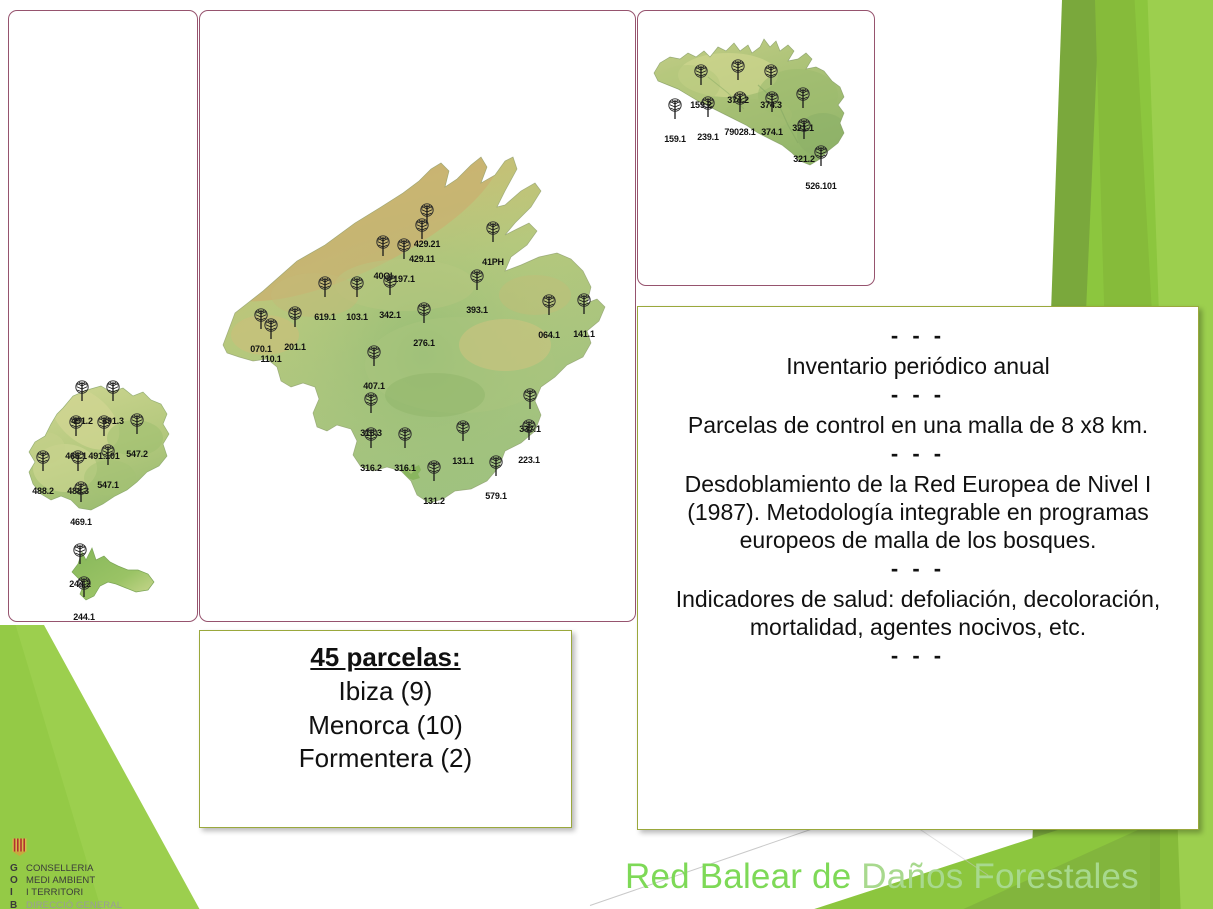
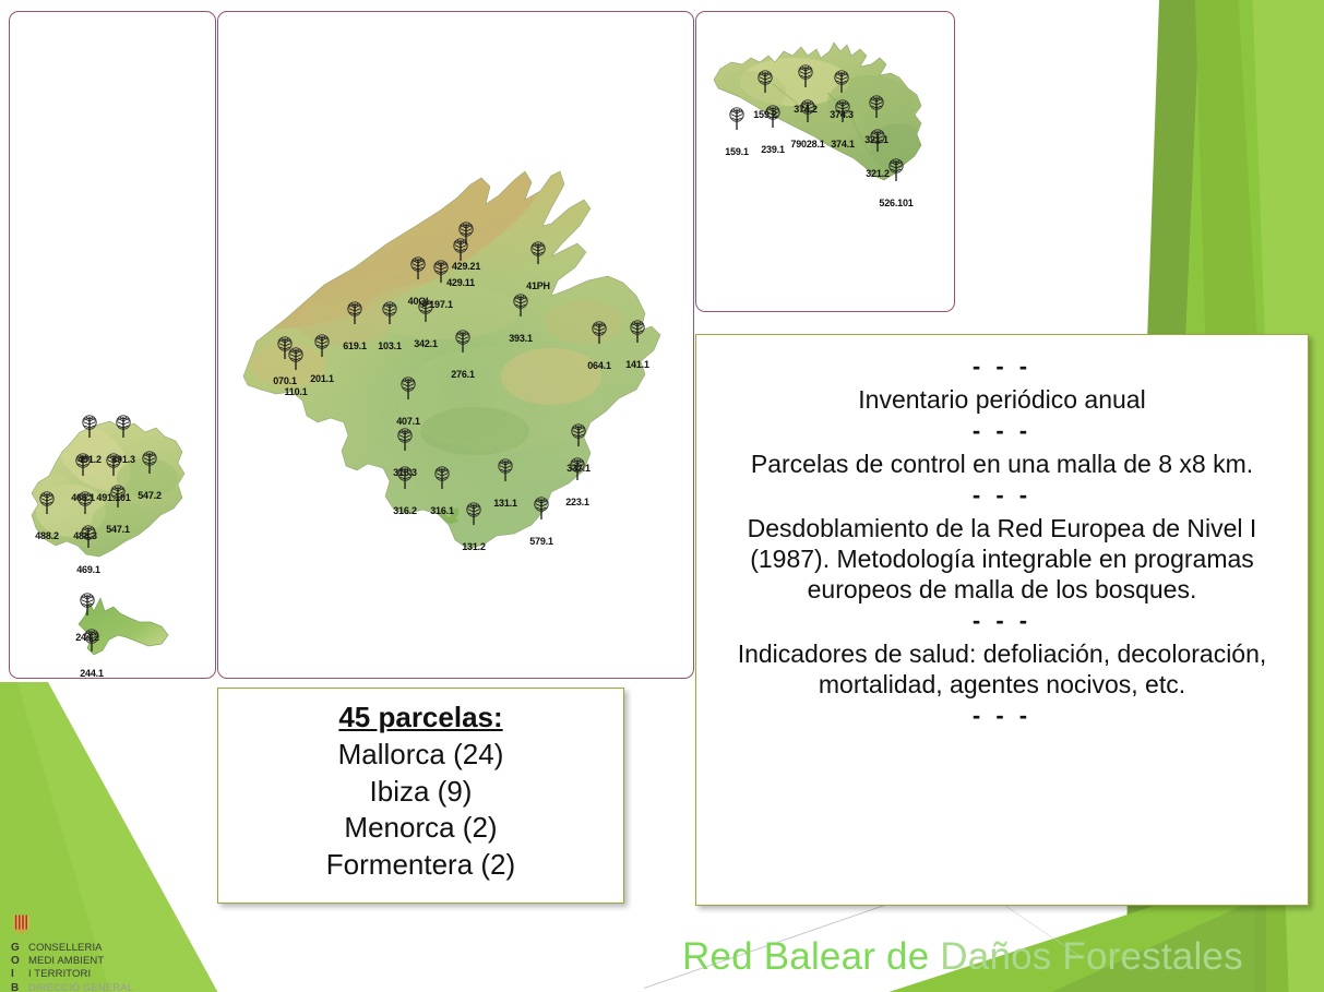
  429.21
  429.11
  41PH
  40I
  97.1
  619.1
  103.1
  342.1
  393.1
  070.1
  201.1
  276.1
  064.1
  141.1
  110.1
  407.1
  316.3
  3371
  223.1
  316.2
  316.1
  131.1
  131.2
  579.1
  15.2
  37.3
  159.1
  239.1
  79028.1
  374.1
  321.2
  526.101
  491.2
  91.3
  547.2
  488.2
  488.
  547.1
  469.1
  24.2
  244.1
  45 parcelas:
+ Mallorca (24)
  Ibiza (9)
- Menorca (10)
+ Menorca (2)
  Formentera (2)
  - - -
  Inventario periódico anual
  - - -
  Parcelas de control en una malla de 8 x8 km.
  - - -
  Desdoblamiento de la Red Europea de Nivel I (1987). Metodología integrable en programas europeos de malla de los bosques.
  - - -
  Indicadores de salud: defoliación, decoloración, mortalidad, agentes nocivos, etc.
  - - -
  G
  O
  I
  B
  CONSELLERIA
  MEDI AMBIENT
  I TERRITORI
  DIRECCIÓ GENERAL
  Red Balear de Daños Forestales
